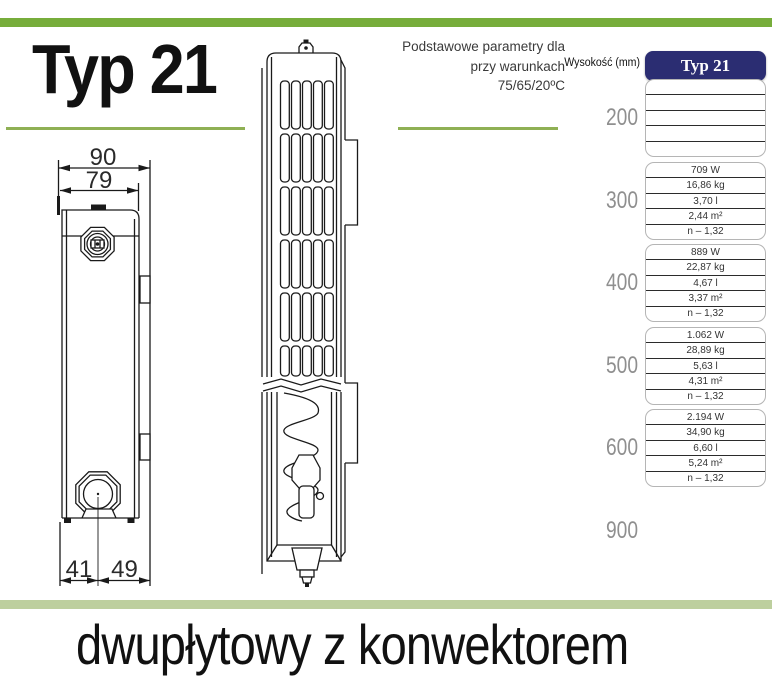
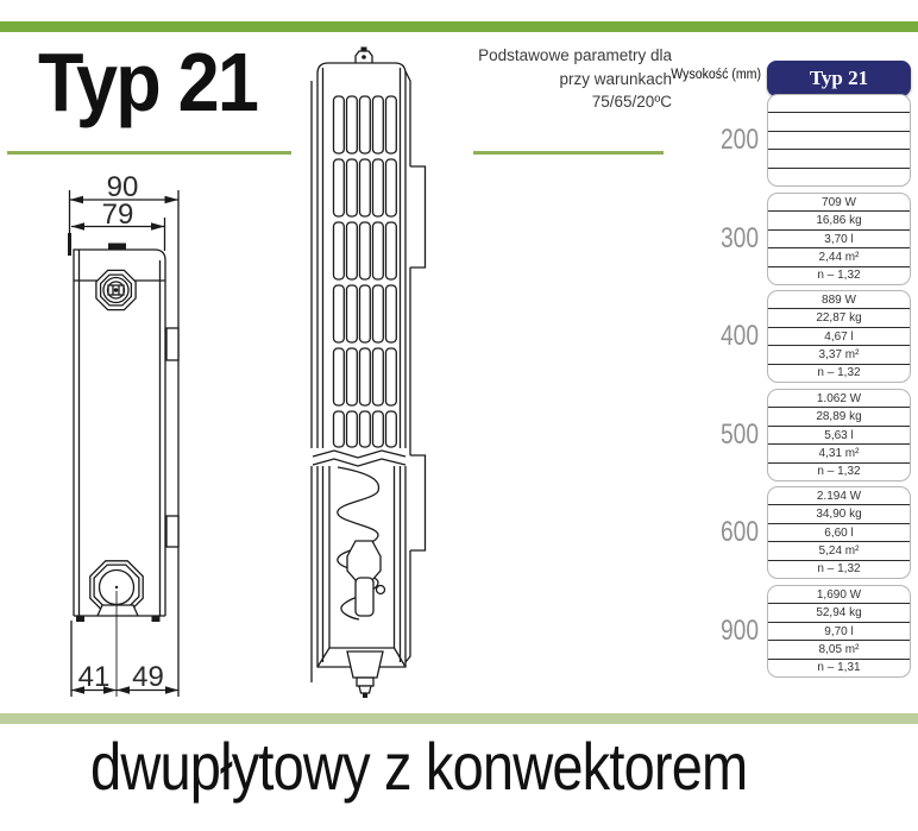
  Typ 21
  Podstawowe parametry dla
  przy warunkach
  75/65/20ºC
  90
  79
  41
  49
  Wysokość (mm)
  Typ 21
  200
  300
  709 W
  16,86 kg
  3,70 l
  2,44 m²
  n – 1,32
  400
  889 W
  22,87 kg
  4,67 l
  3,37 m²
  n – 1,32
  500
  1.062 W
  28,89 kg
  5,63 l
  4,31 m²
  n – 1,32
  600
  2.194 W
  34,90 kg
  6,60 l
  5,24 m²
  n – 1,32
  900
+ 1,690 W
+ 52,94 kg
+ 9,70 l
+ 8,05 m²
+ n – 1,31
  dwupłytowy z konwektorem
